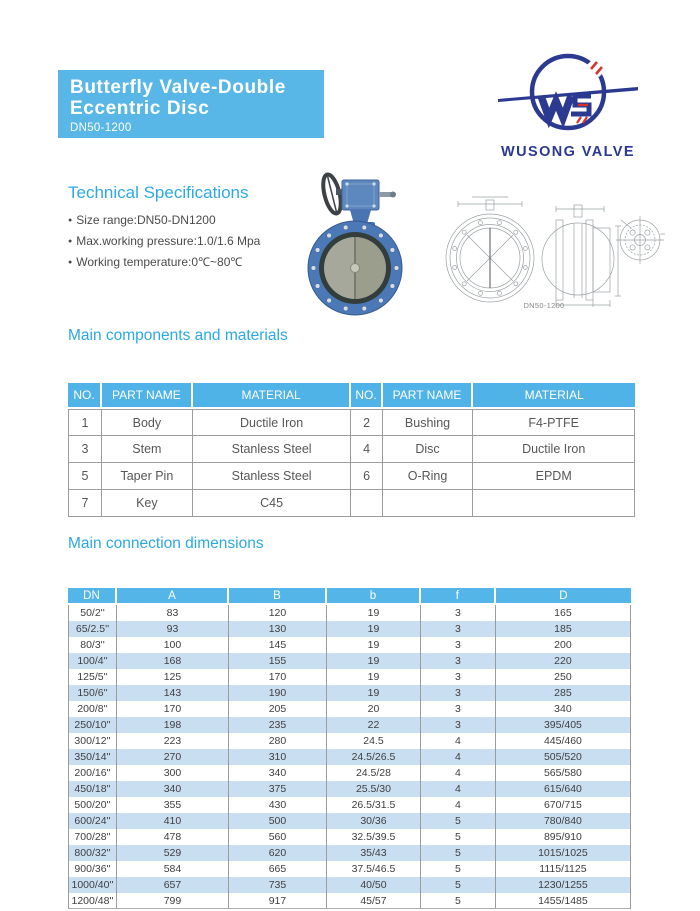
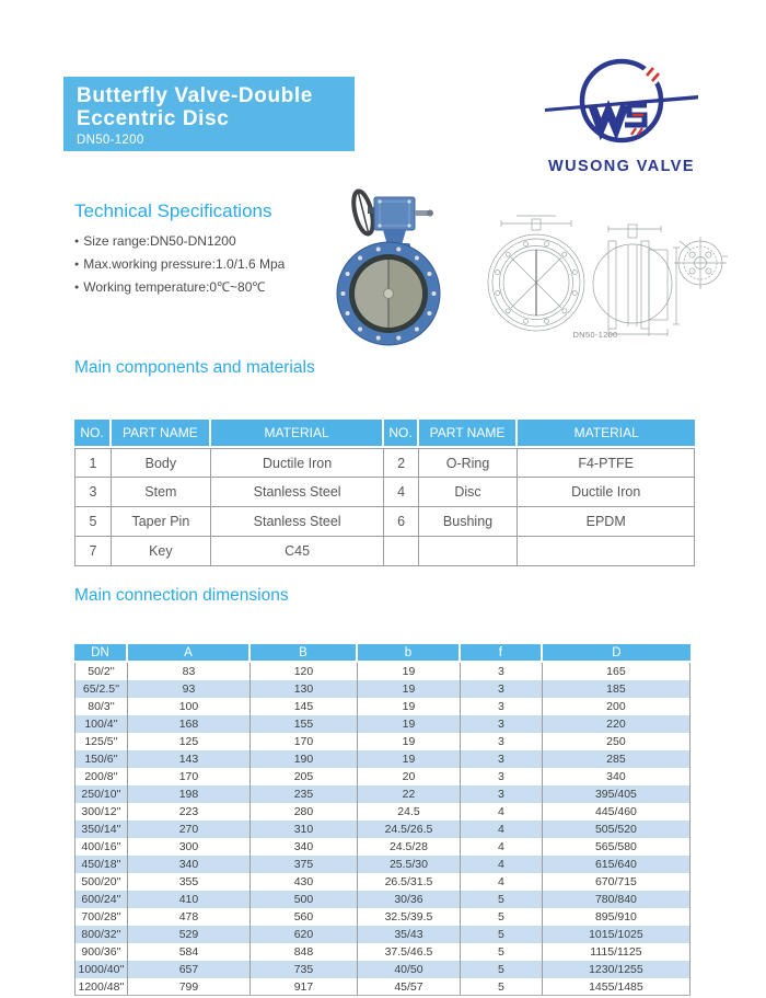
  Butterfly Valve-Double
  Eccentric Disc
  DN50-1200
  WUSONG VALVE
  Technical Specifications
  Size range:DN50-DN1200
  Max.working pressure:1.0/1.6 Mpa
  Working temperature:0℃~80℃
  DN50-1200
  Main components and materials
  NO.	PART NAME	MATERIAL	NO.	PART NAME	MATERIAL
- 1	Body	Ductile Iron	2	Bushing	F4-PTFE
+ 1	Body	Ductile Iron	2	O-Ring	F4-PTFE
  3	Stem	Stanless Steel	4	Disc	Ductile Iron
- 5	Taper Pin	Stanless Steel	6	O-Ring	EPDM
+ 5	Taper Pin	Stanless Steel	6	Bushing	EPDM
  7	Key	C45
  Main connection dimensions
  DN	A	B	b	f	D
  50/2''	83	120	19	3	165
  65/2.5''	93	130	19	3	185
  80/3''	100	145	19	3	200
  100/4''	168	155	19	3	220
  125/5''	125	170	19	3	250
  150/6''	143	190	19	3	285
  200/8''	170	205	20	3	340
  250/10''	198	235	22	3	395/405
  300/12''	223	280	24.5	4	445/460
  350/14''	270	310	24.5/26.5	4	505/520
- 200/16''	300	340	24.5/28	4	565/580
+ 400/16''	300	340	24.5/28	4	565/580
  450/18''	340	375	25.5/30	4	615/640
  500/20''	355	430	26.5/31.5	4	670/715
  600/24''	410	500	30/36	5	780/840
  700/28''	478	560	32.5/39.5	5	895/910
  800/32''	529	620	35/43	5	1015/1025
- 900/36''	584	665	37.5/46.5	5	1115/1125
+ 900/36''	584	848	37.5/46.5	5	1115/1125
  1000/40''	657	735	40/50	5	1230/1255
  1200/48''	799	917	45/57	5	1455/1485
